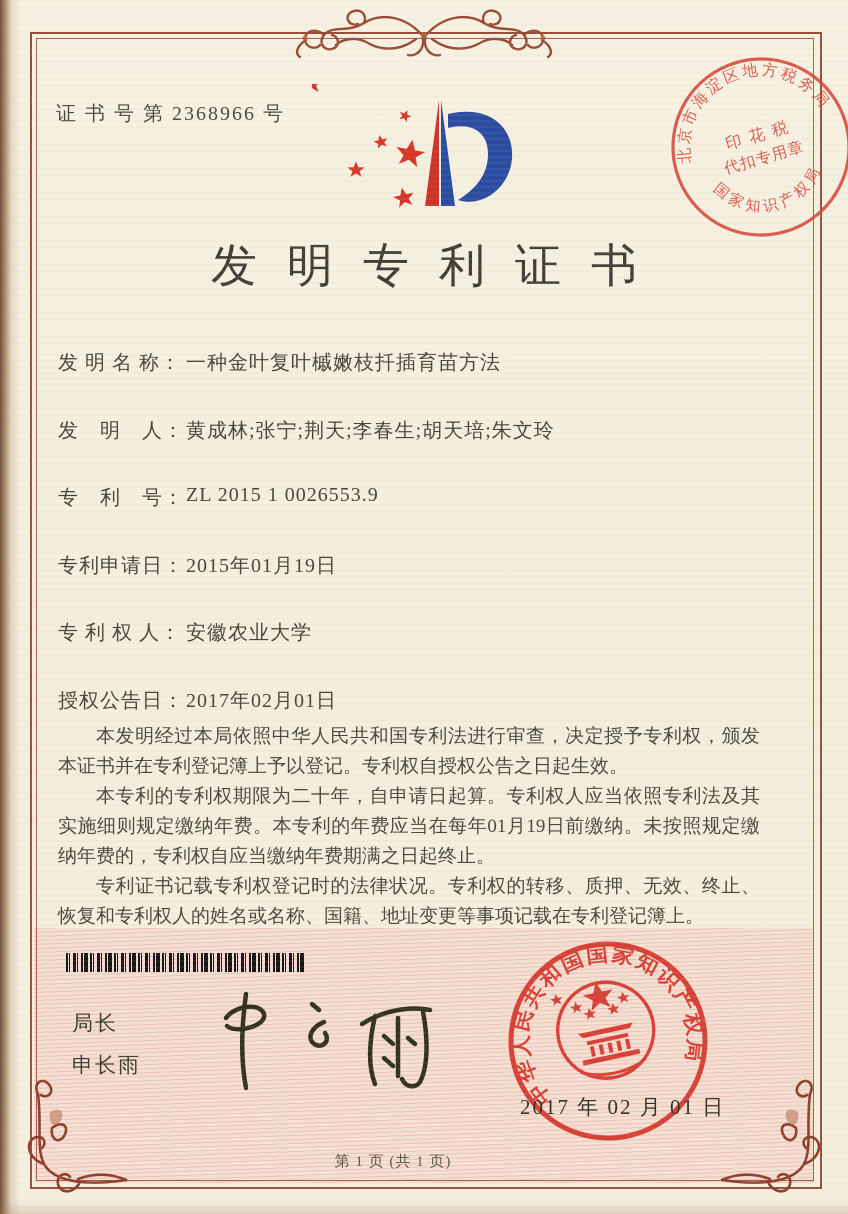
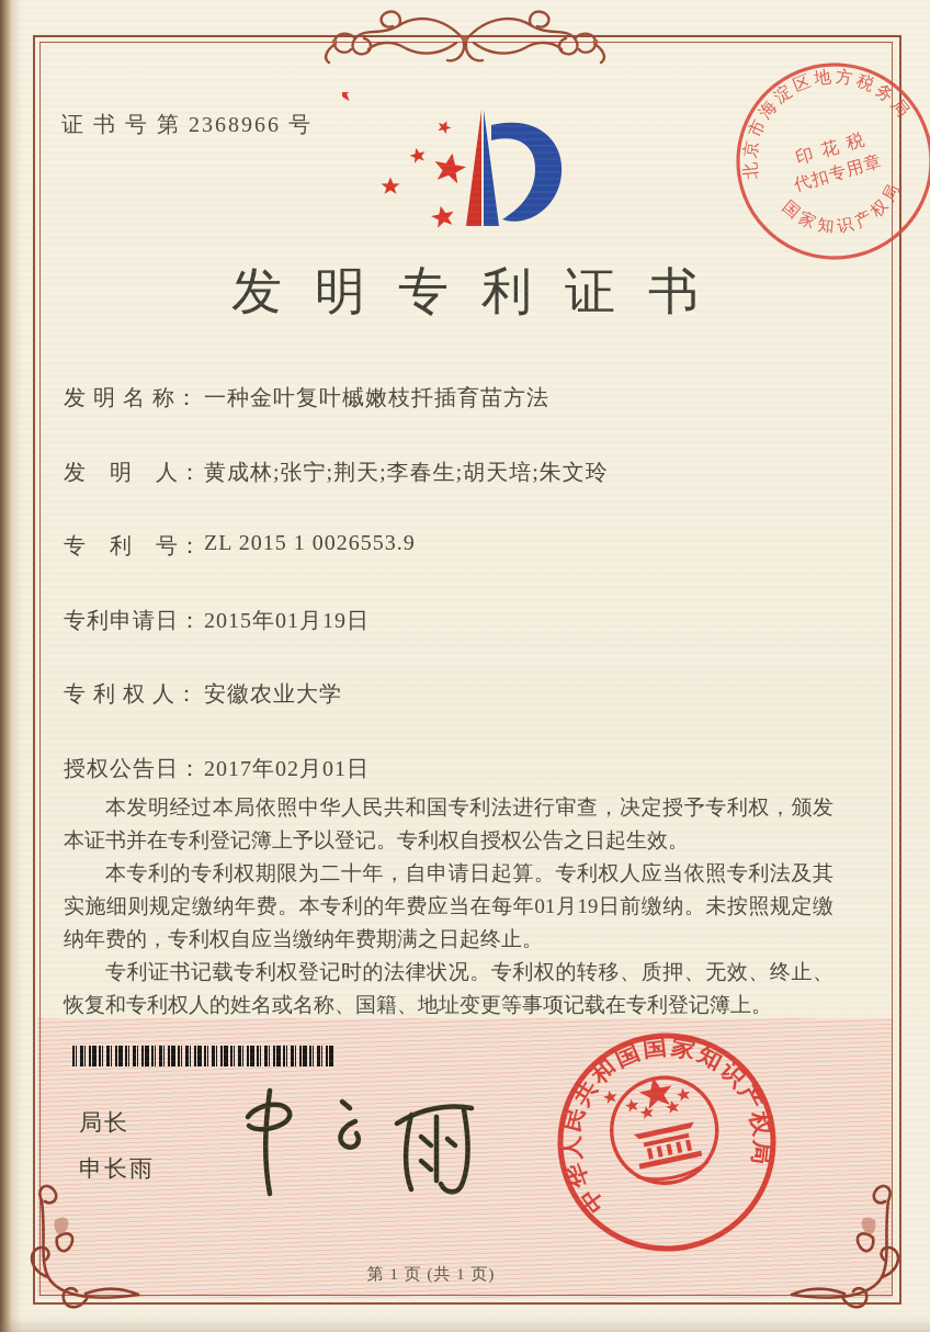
- 2017 年 02 月 01 日
